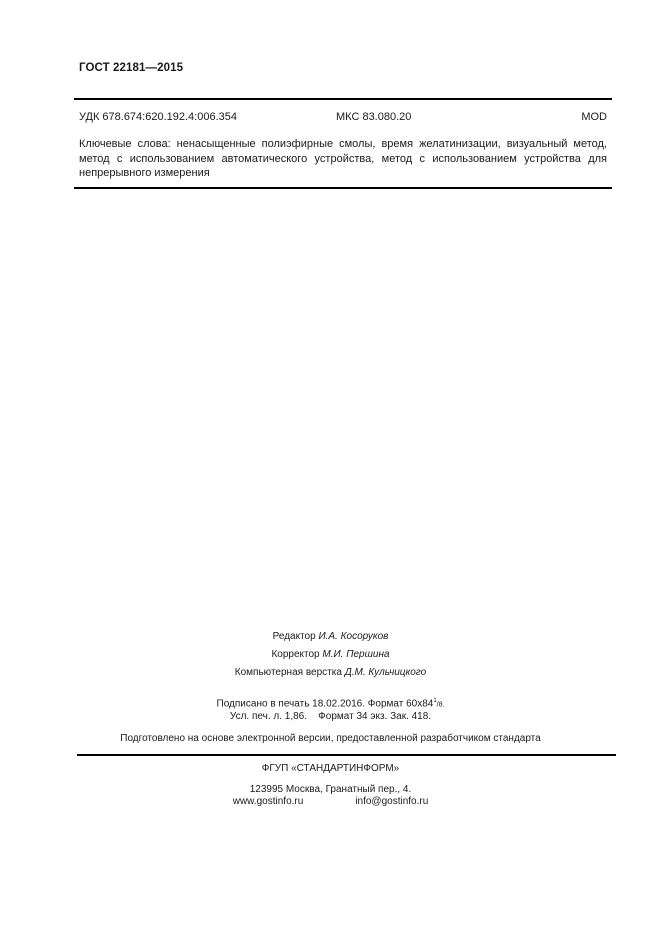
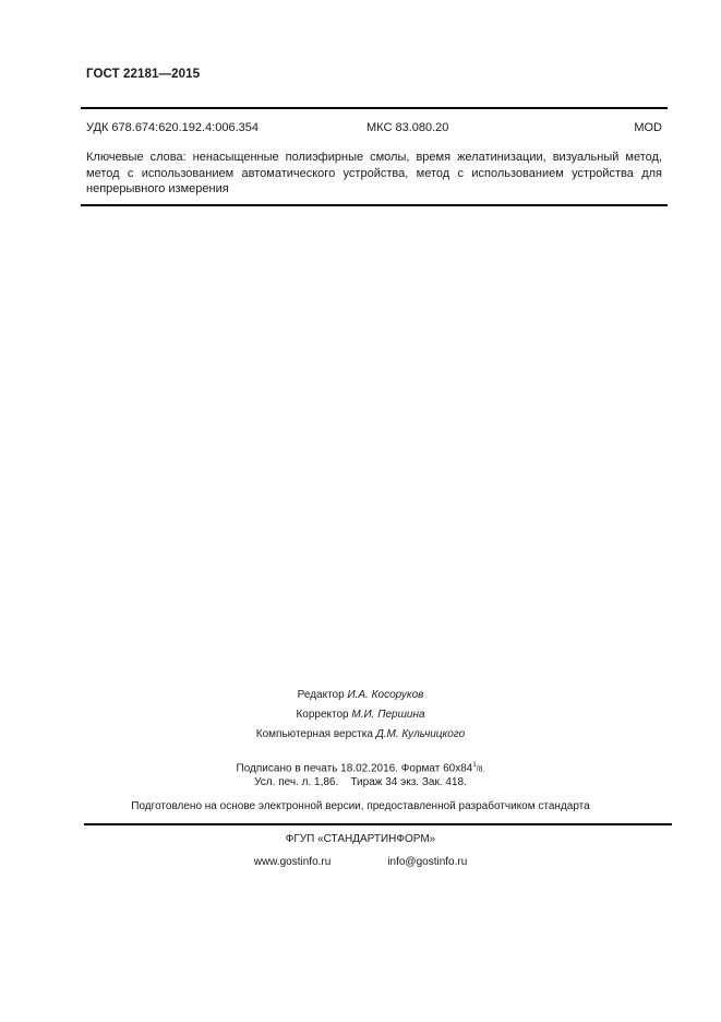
  ГОСТ 22181—2015
  УДК 678.674:620.192.4:006.354
  МКС 83.080.20
  MOD
  Ключевые слова: ненасыщенные полиэфирные смолы, время желатинизации, визуальный метод, метод с использованием автоматического устройства, метод с использованием устройства для непрерывного измерения
  Редактор И.А. Косоруков
  Корректор М.И. Першина
  Компьютерная верстка Д.М. Кульчицкого
  Подписано в печать 18.02.2016. Формат 60х84
- Усл. печ. л. 1,86. Формат 34 экз. Зак. 418.
+ Усл. печ. л. 1,86. Тираж 34 экз. Зак. 418.
  Подготовлено на основе электронной версии, предоставленной разработчиком стандарта
  ФГУП «СТАНДАРТИНФОРМ»
- 123995 Москва, Гранатный пер., 4.
  www.gostinfo.ru info@gostinfo.ru
